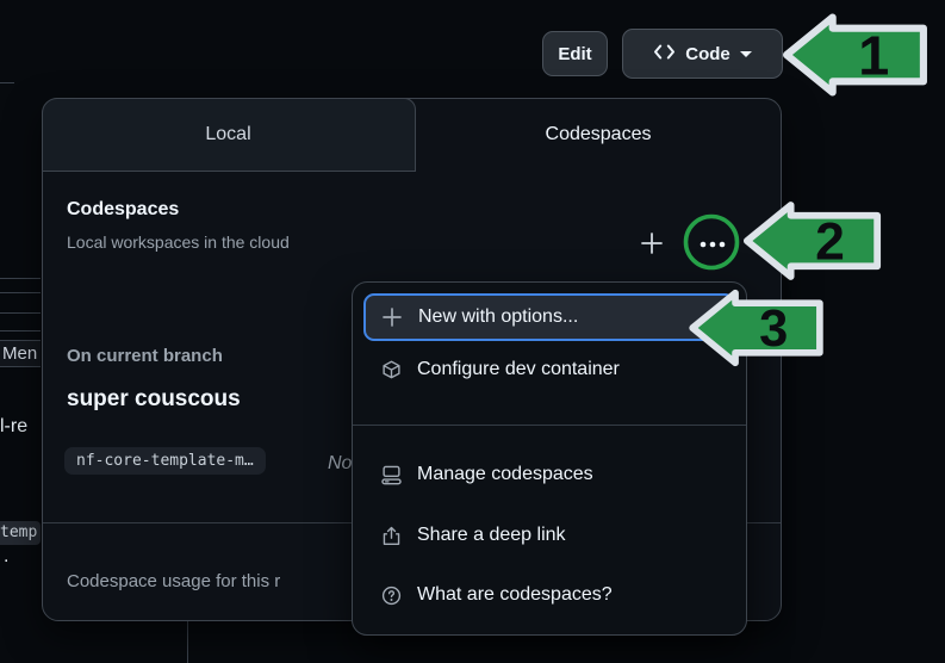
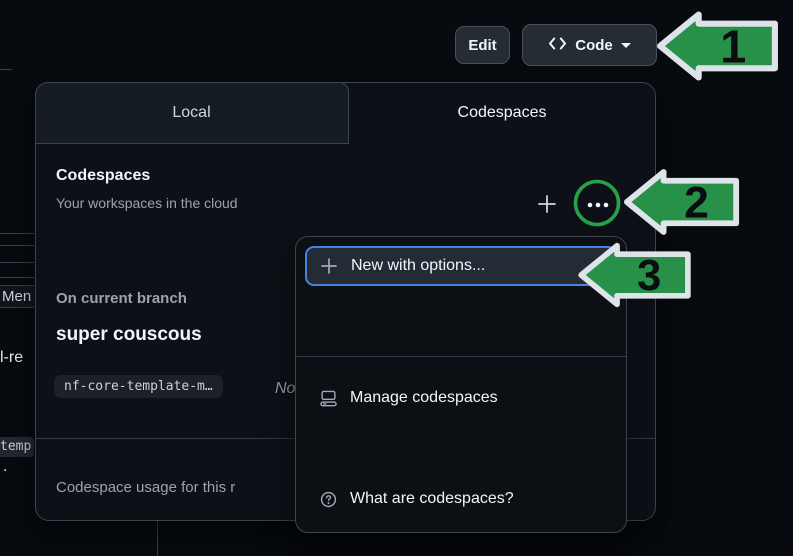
  Men
  l-re
  temp
  .
  Edit
  Code
  Local
  Codespaces
  Codespaces
- Local workspaces in the cloud
+ Your workspaces in the cloud
  On current branch
  super couscous
  nf-core-template-m…
  No
  Codespace usage for this r
  New with options...
- Configure dev container
  Manage codespaces
- Share a deep link
  What are codespaces?
  1
  2
  3
